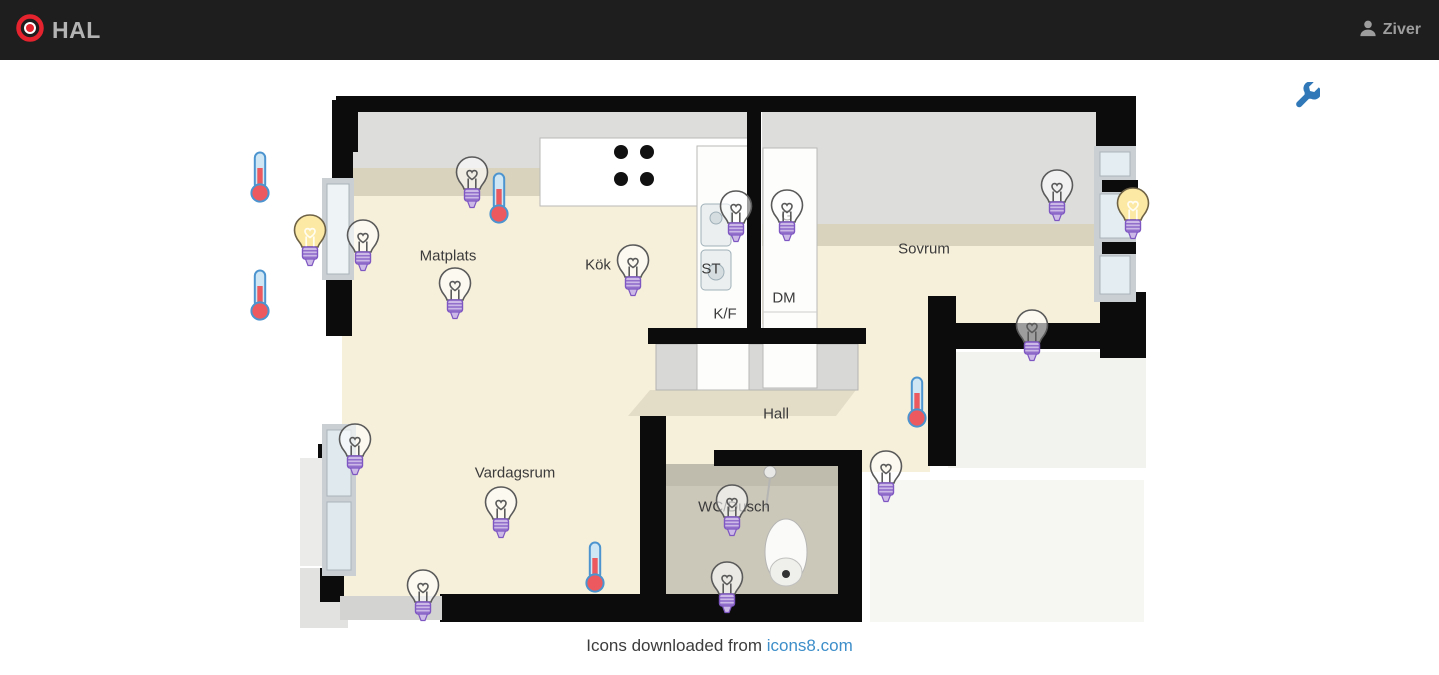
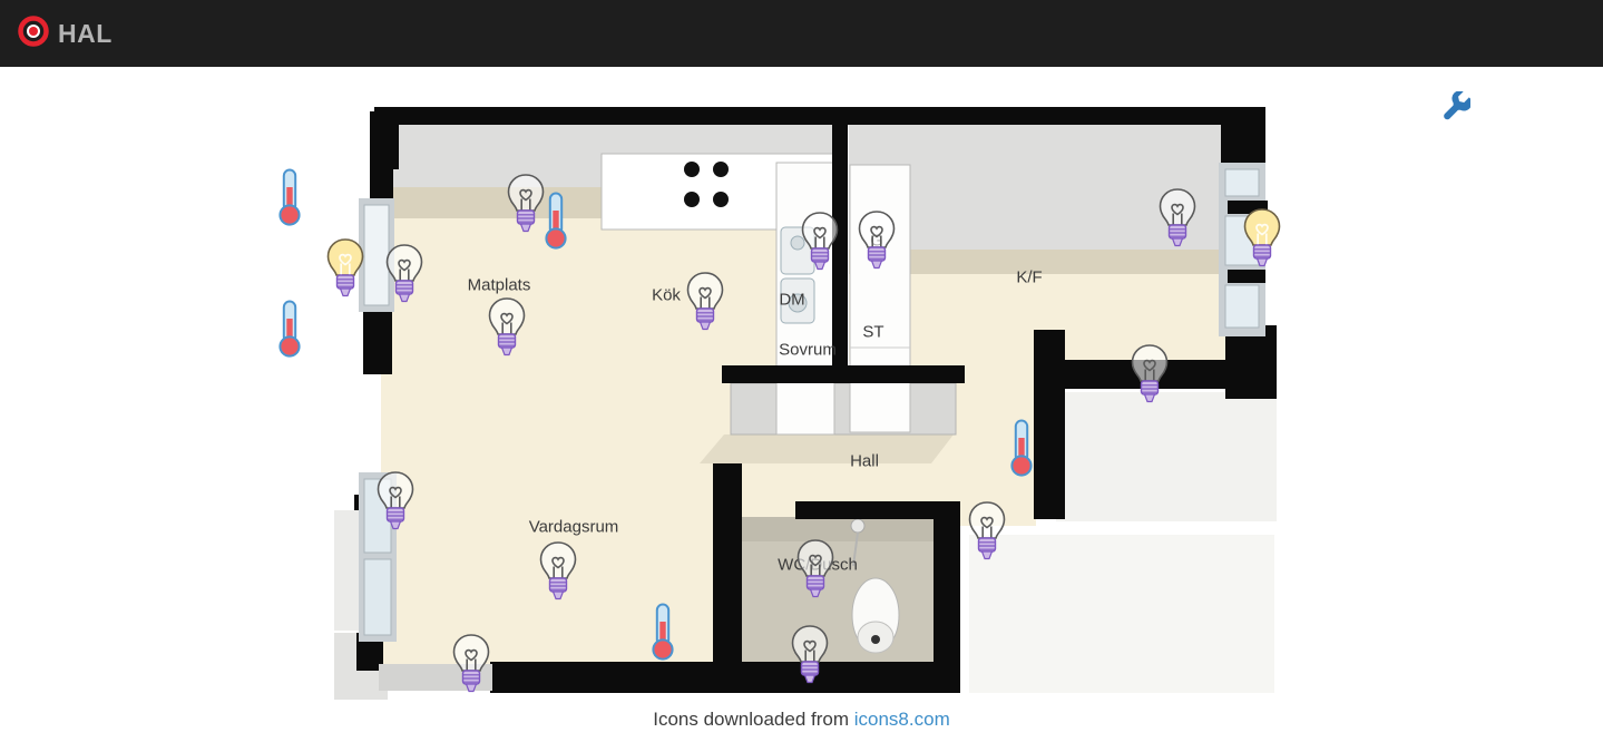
  HAL
- Ziver
  Matplats
  Kök
- ST
+ DM
- K/F
+ Sovrum
- DM
+ ST
- Sovrum
+ K/F
  Hall
  Vardagsrum
  Icons downloaded from icons8.com
